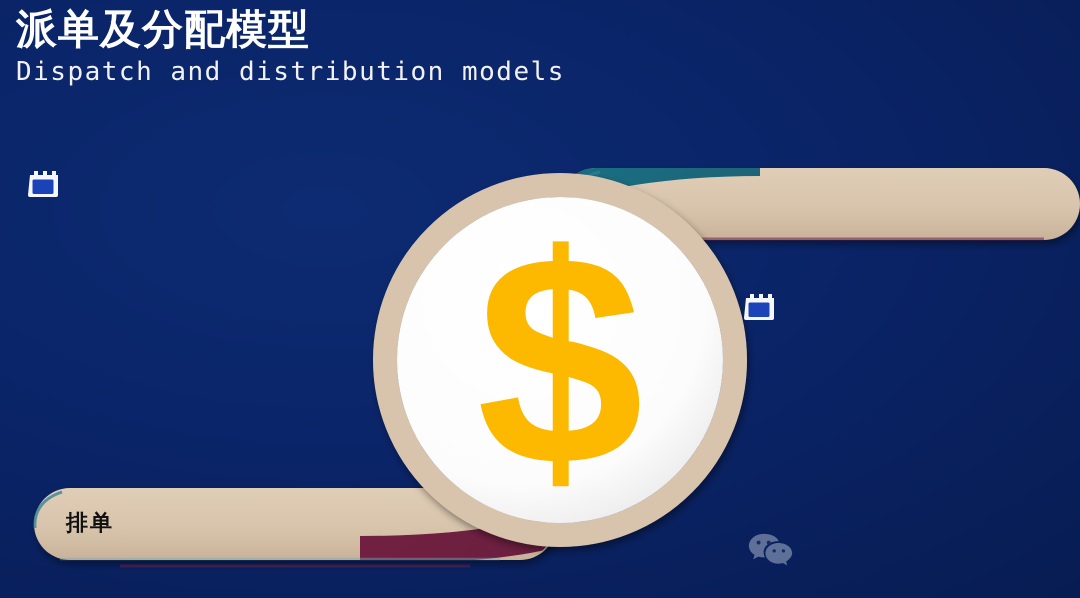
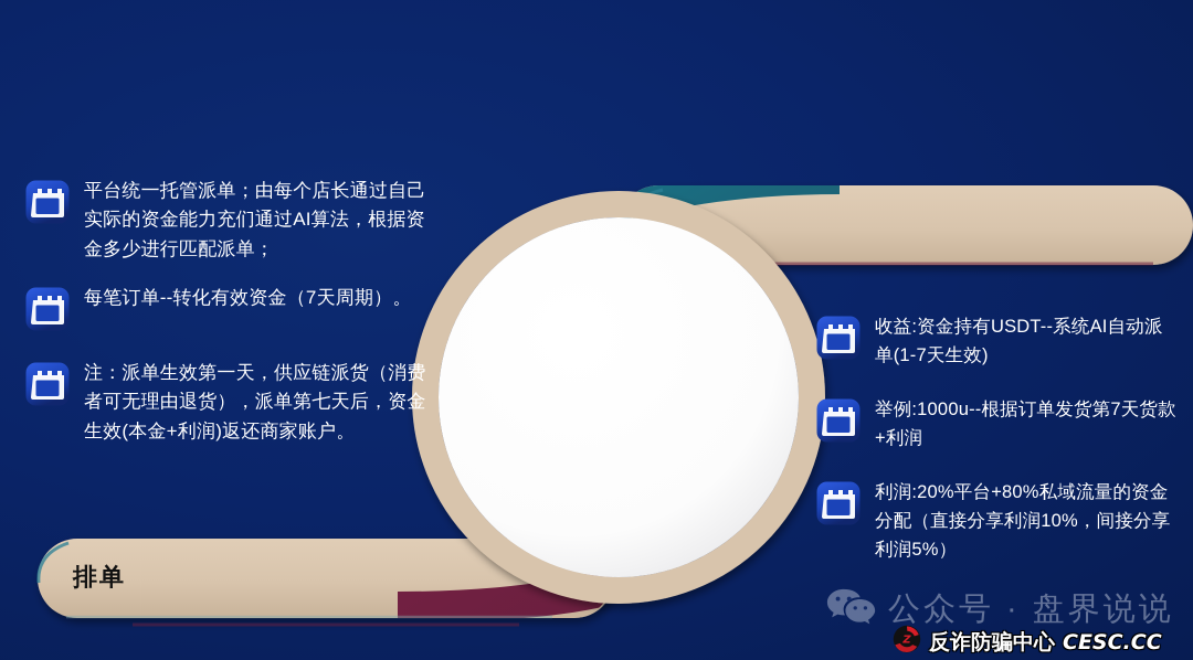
- $
- 派单及分配模型
- Dispatch and distribution models
  排单
+ 平台统一托管派单；由每个店长通过自己实际的资金能力充们通过AI算法，根据资金多少进行匹配派单；
+ 每笔订单--转化有效资金（7天周期）。
+ 注：派单生效第一天，供应链派货（消费者可无理由退货），派单第七天后，资金生效(本金+利润)返还商家账户。
+ 收益:资金持有USDT--系统AI自动派单(1-7天生效)
+ 举例:1000u--根据订单发货第7天货款+利润
+ 利润:20%平台+80%私域流量的资金分配（直接分享利润10%，间接分享利润5%）
+ 公众号 · 盘界说说
+ Z
+ 反诈防骗中心
+ CESC.CC
